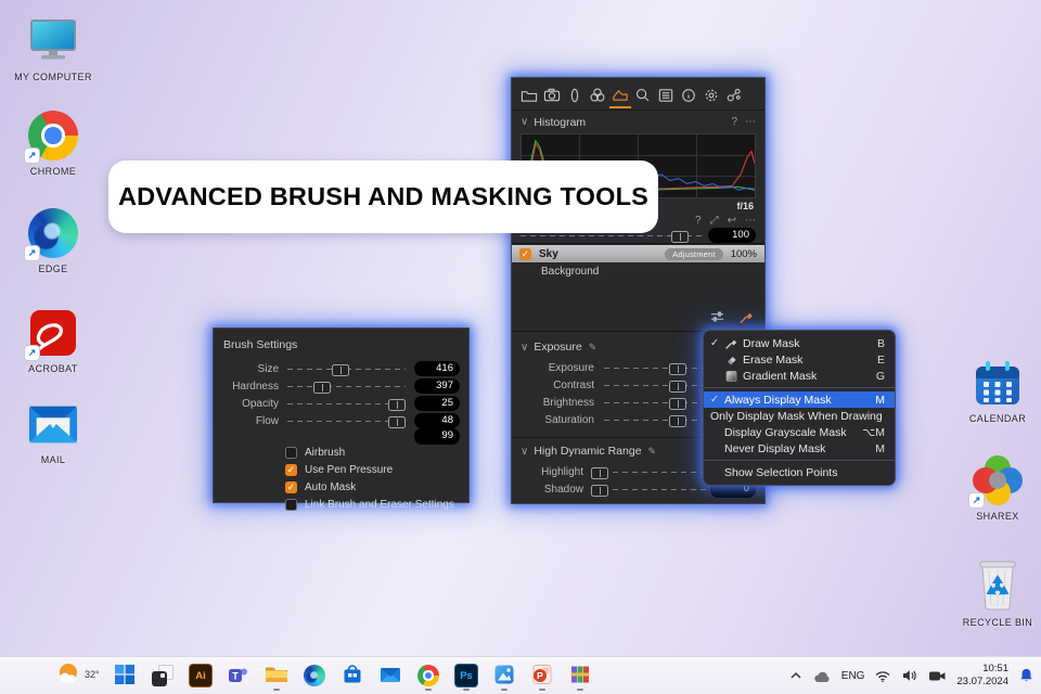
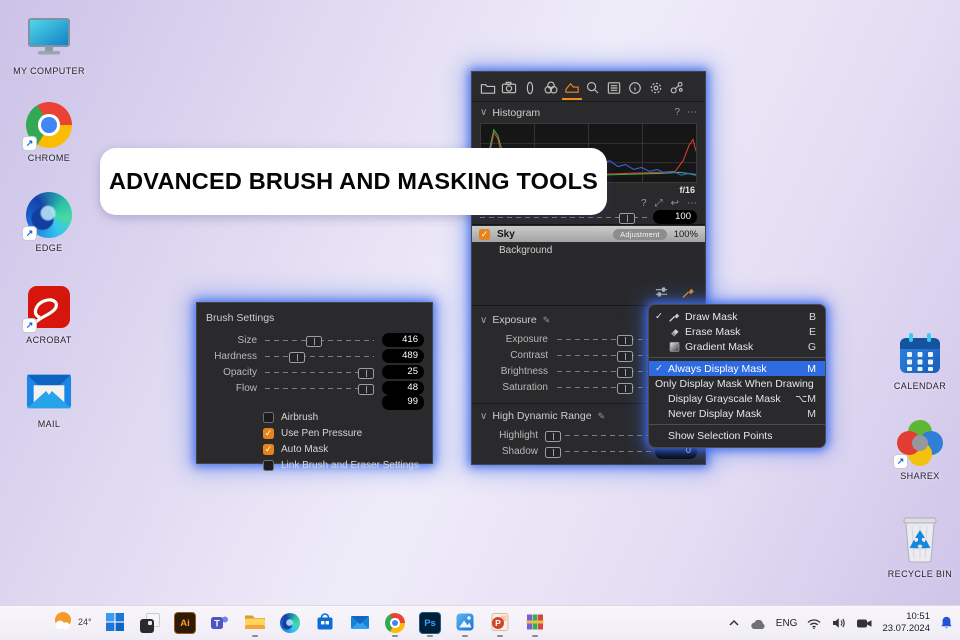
  MY COMPUTER
  ↗
  CHROME
  ↗
  EDGE
  ↗
  ACROBAT
  MAIL
  CALENDAR
  ↗
  SHAREX
  RECYCLE BIN
  ∨
  Histogram
  ?
  ⋯
  f/16
  ?
  ⤢
  ↩
  ⋯
  100
  ✓
  Sky
  Adjustment
  100%
  Background
  ∨
  Exposure
  ✎
  Exposure
  Contrast
  Brightness
  Saturation
  ∨
  High Dynamic Range
  ✎
  Highlight
  Shadow
  0
  Brush Settings
  Size
  416
  Hardness
- 397
+ 489
  Opacity
  25
  Flow
  48
  99
  Airbrush
  ✓
  Use Pen Pressure
  ✓
  Auto Mask
  Link Brush and Eraser Settings
  ✓
  Draw Mask
  B
  Erase Mask
  E
  Gradient Mask
  G
  ✓
  Always Display Mask
  M
  Only Display Mask When Drawing
  Display Grayscale Mask
  ⌥M
  Never Display Mask
  M
  Show Selection Points
  ADVANCED BRUSH AND MASKING TOOLS
- 32°
+ 24°
  Ai
  T
  Ps
  P
  ENG
  10:51
  23.07.2024
